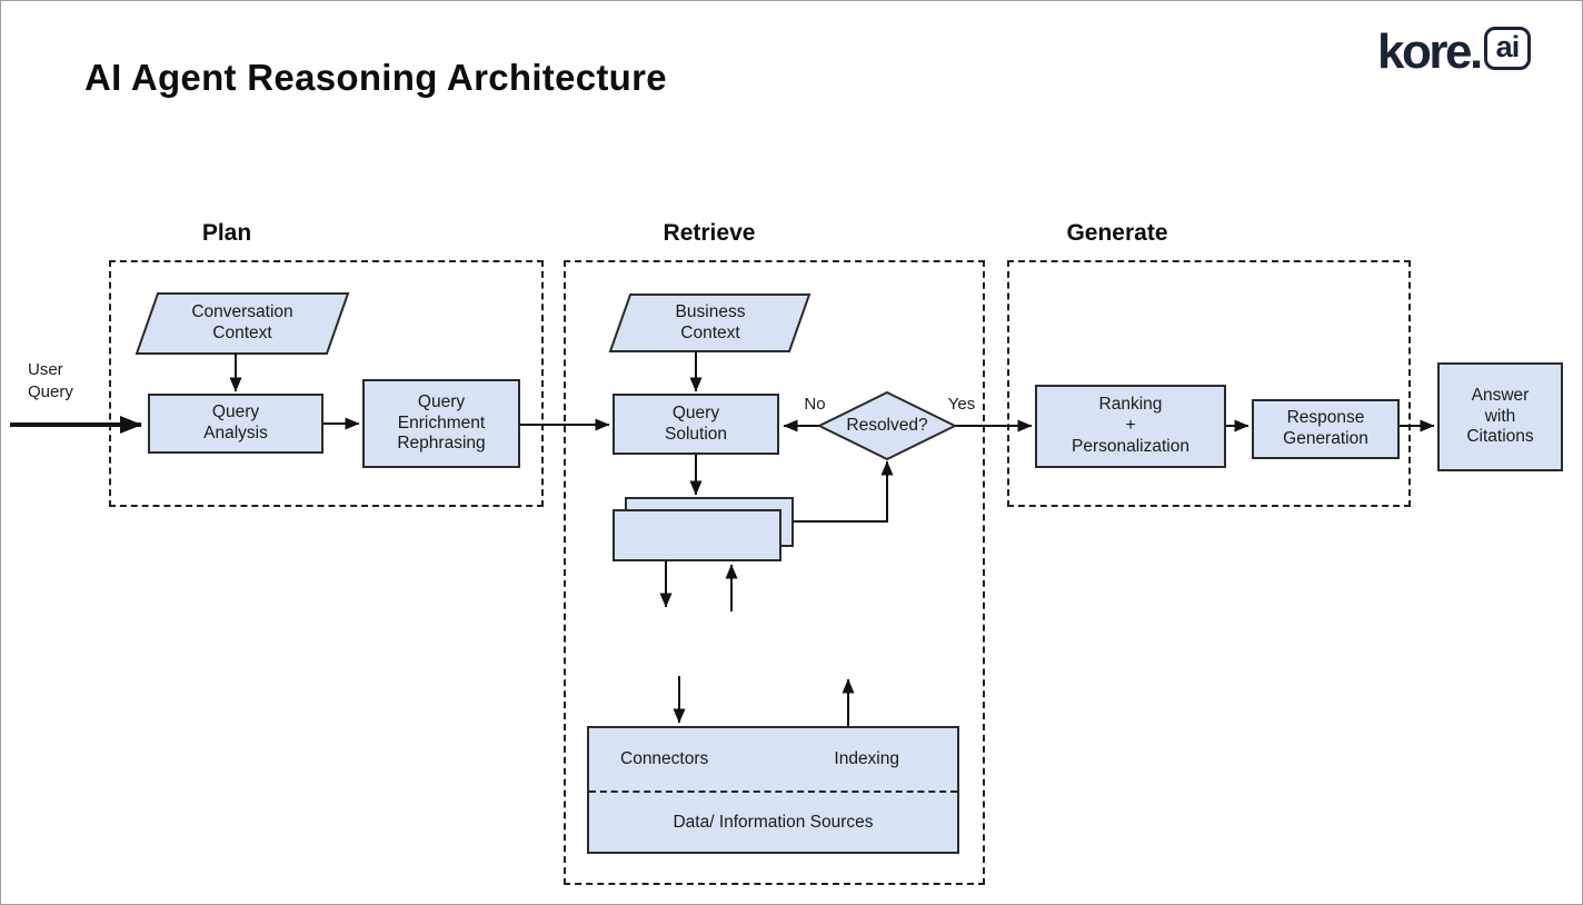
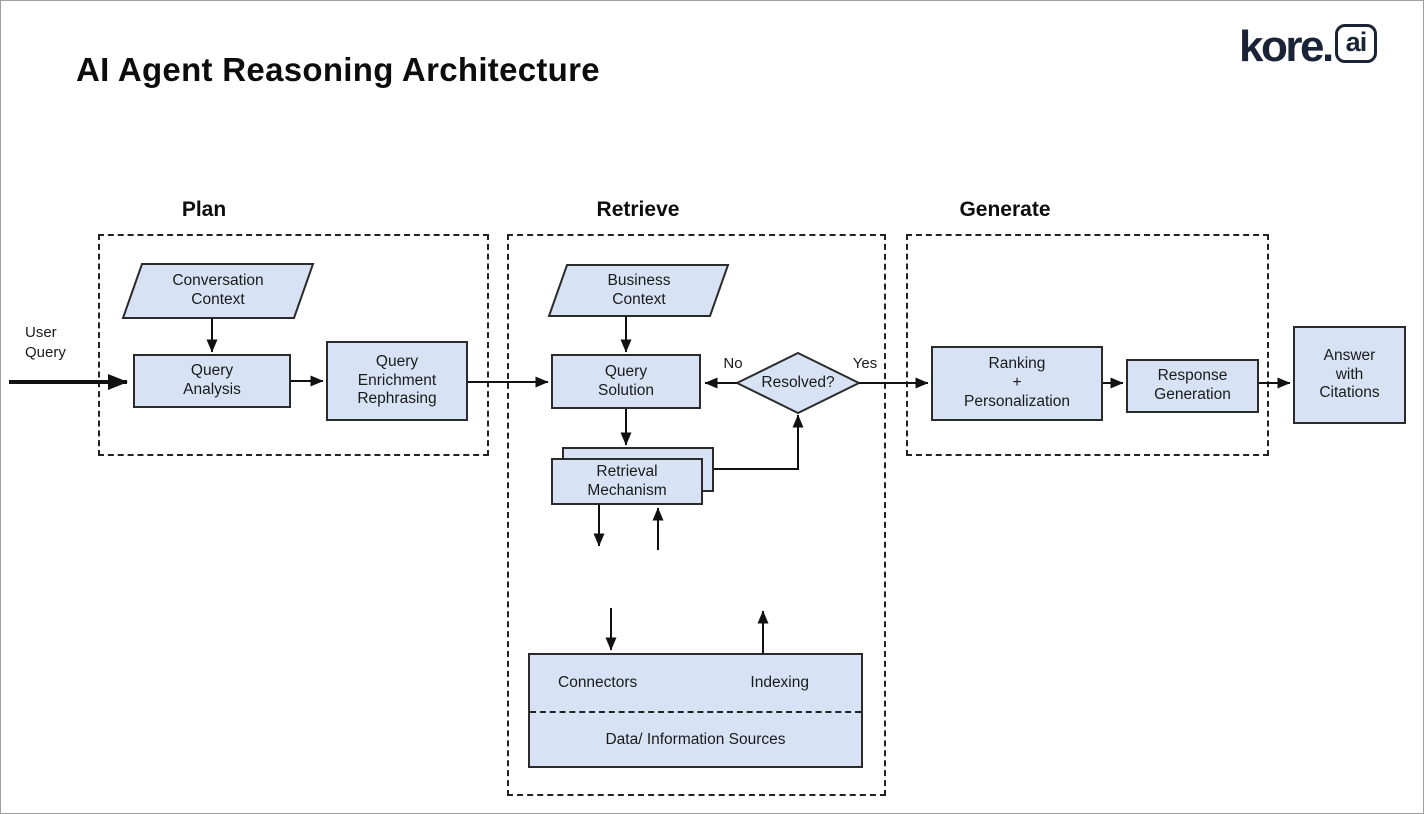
  AI Agent Reasoning Architecture
  kore.
  ai
  Plan
  Retrieve
  Generate
  User
  Query
  Answer
  with
  Citations
  Conversation
  Context
  Query
  Analysis
  Query
  Enrichment
  Rephrasing
  Business
  Context
  Query
  Solution
  Resolved?
+ Retrieval
+ Mechanism
  No
  Yes
  Connectors
  Indexing
  Data/ Information Sources
  Ranking
  +
  Personalization
  Response
  Generation
